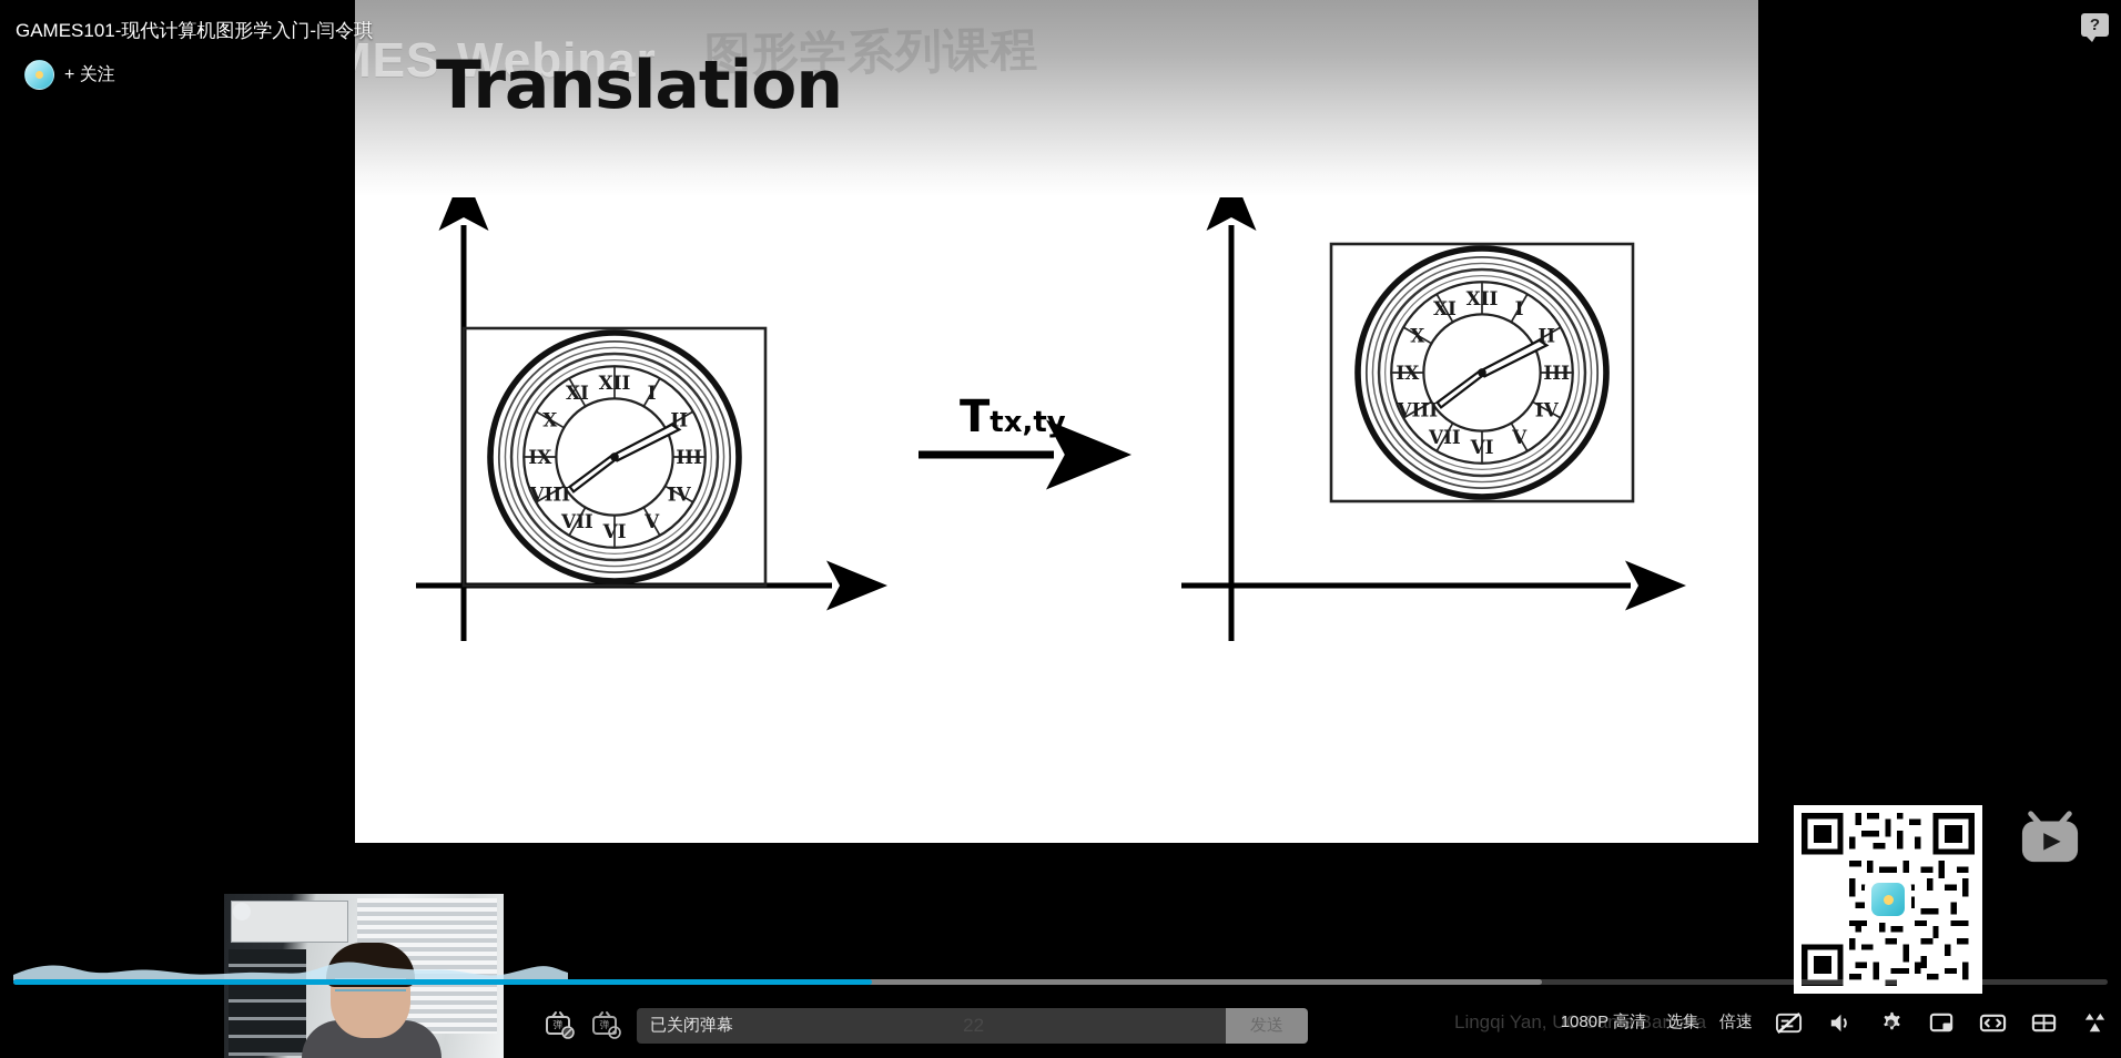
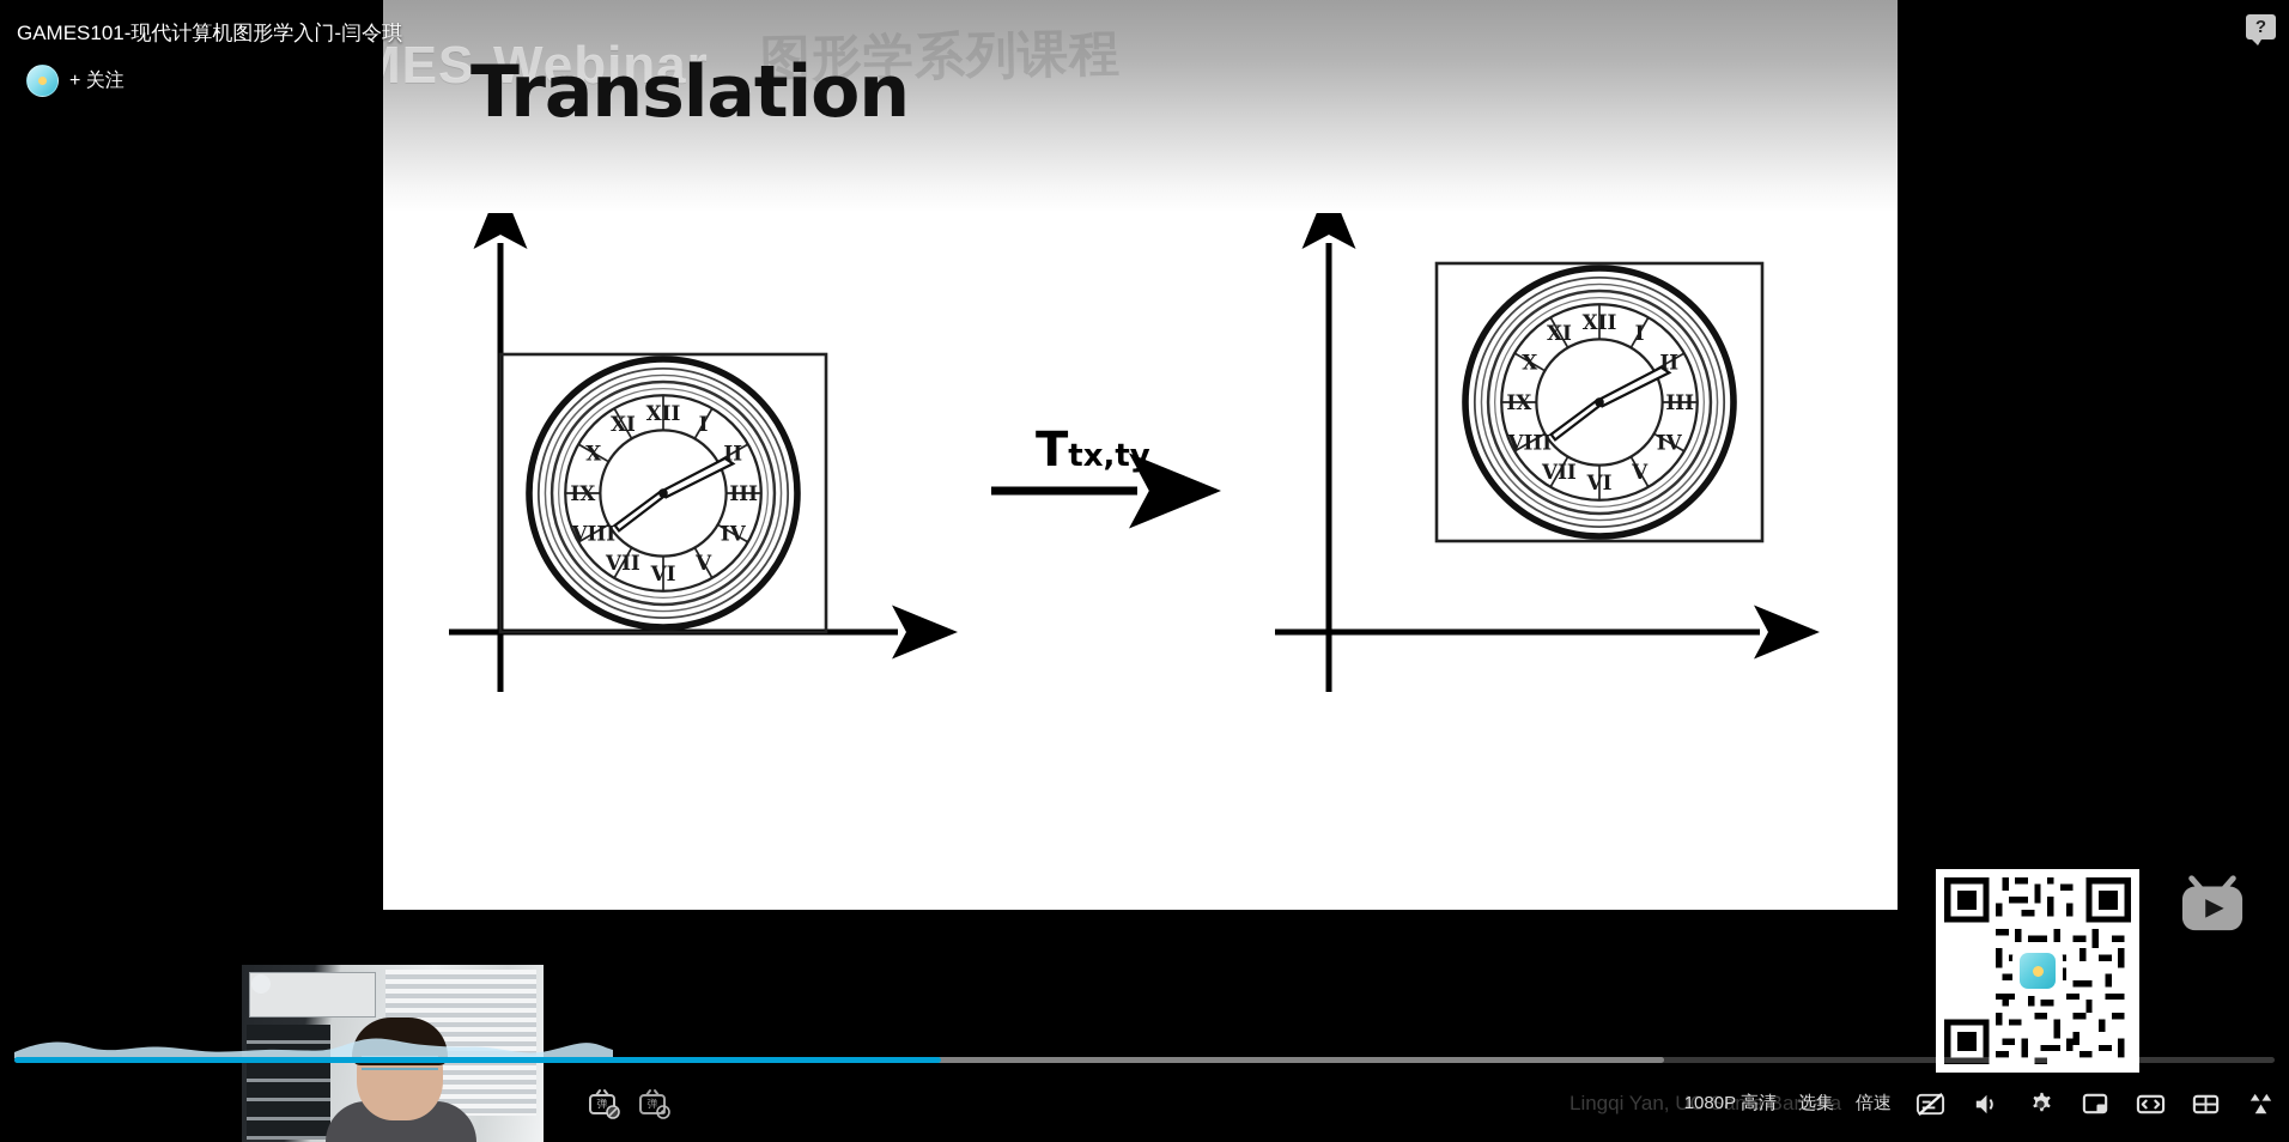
  ES-Webinar
  图形学系列课程
  Translation
  Ttx,ty
  GAMES101-现代计算机图形学入门-闫令琪
  + 关注
  ?
  弹
  弹
- 已关闭弹幕
- 发送
  1080P 高清
  选集
  倍速
